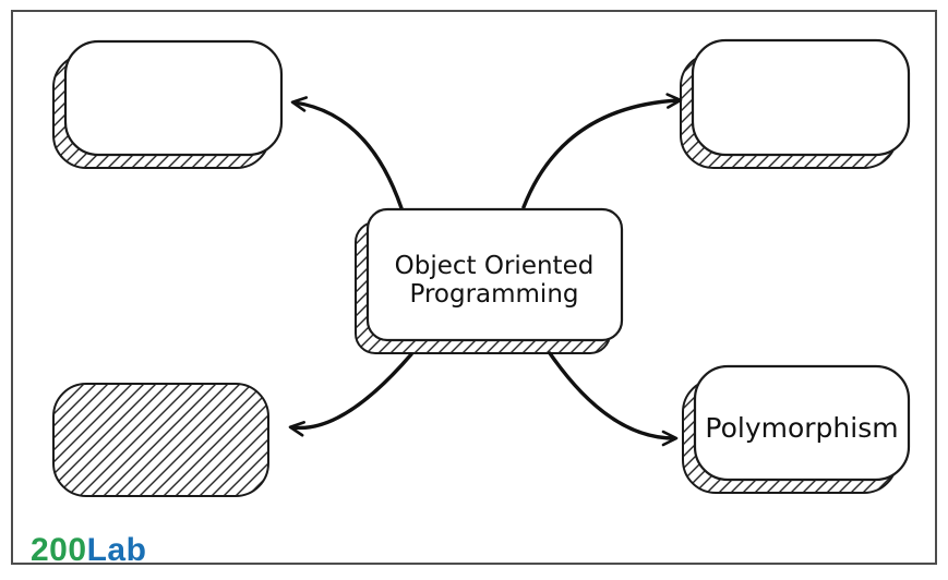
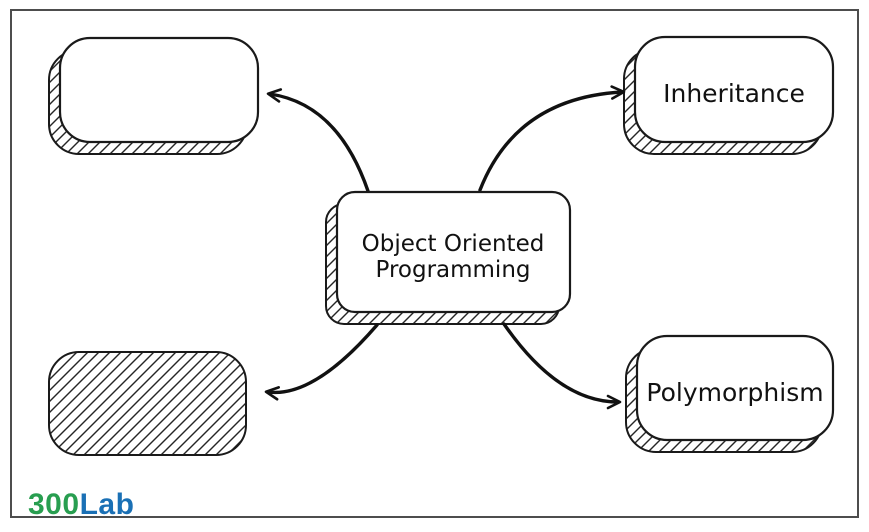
+ Inheritance
  Object Oriented
  Programming
  Polymorphism
- 200Lab
+ 300Lab
